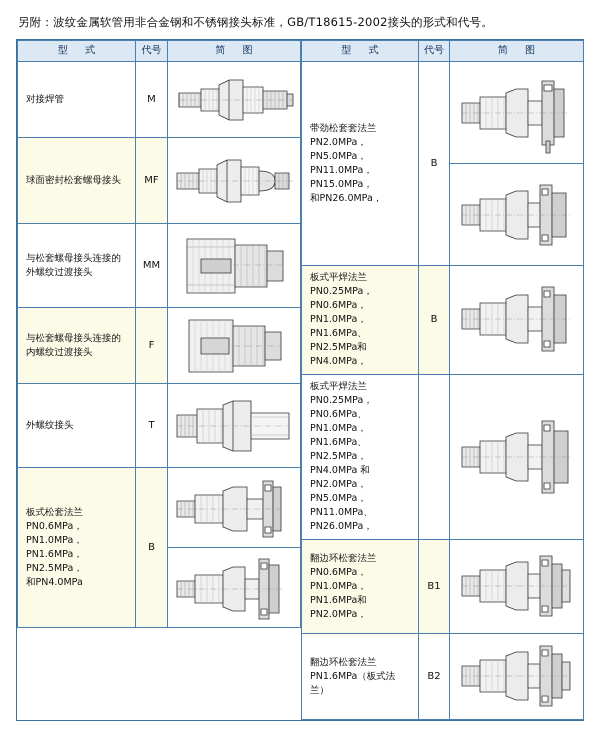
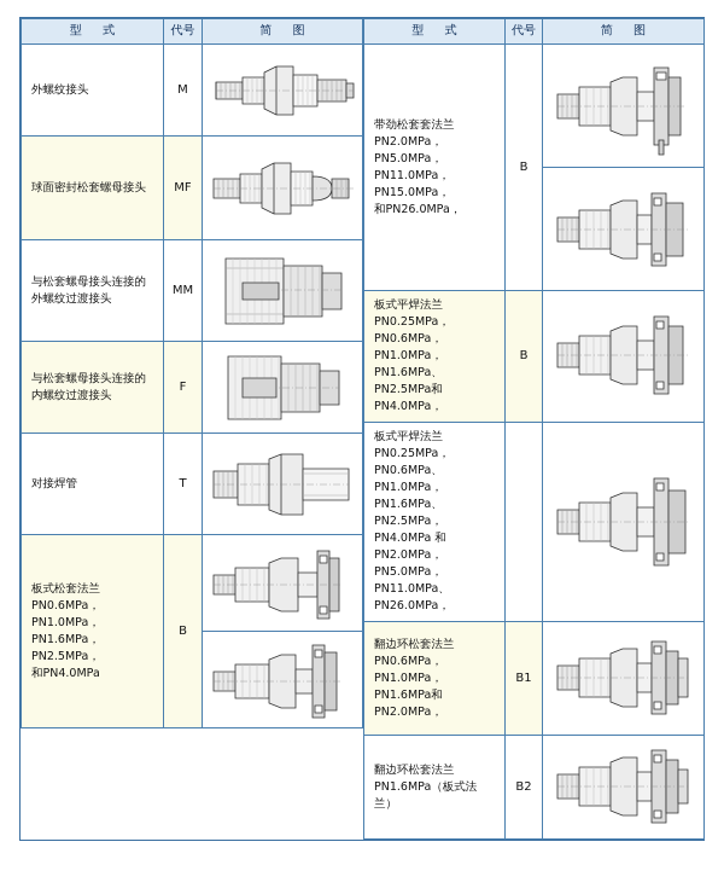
- 另附：波纹金属软管用非合金钢和不锈钢接头标准，GB/T18615-2002接头的形式和代号。
  型 式	代号	简 图
- 对接焊管	M
+ 外螺纹接头	M
  球面密封松套螺母接头	MF
  与松套螺母接头连接的外螺纹过渡接头	MM
  与松套螺母接头连接的内螺纹过渡接头	F
- 外螺纹接头	T
+ 对接焊管	T
  板式松套法兰 PN0.6MPa，PN1.0MPa， PN1.6MPa，PN2.5MPa， 和PN4.0MPa	B
  型 式	代号	简 图
  带劲松套套法兰 PN2.0MPa，PN5.0MPa， PN11.0MPa，PN15.0MPa， 和PN26.0MPa，	B
  板式平焊法兰 PN0.25MPa，PN0.6MPa， PN1.0MPa，PN1.6MPa、 PN2.5MPa和PN4.0MPa，	B
  板式平焊法兰 PN0.25MPa，PN0.6MPa、 PN1.0MPa，PN1.6MPa、 PN2.5MPa，PN4.0MPa 和 PN2.0MPa，PN5.0MPa， PN11.0MPa、PN26.0MPa，
  翻边环松套法兰 PN0.6MPa，PN1.0MPa， PN1.6MPa和PN2.0MPa，	B1
  翻边环松套法兰 PN1.6MPa（板式法兰）	B2
